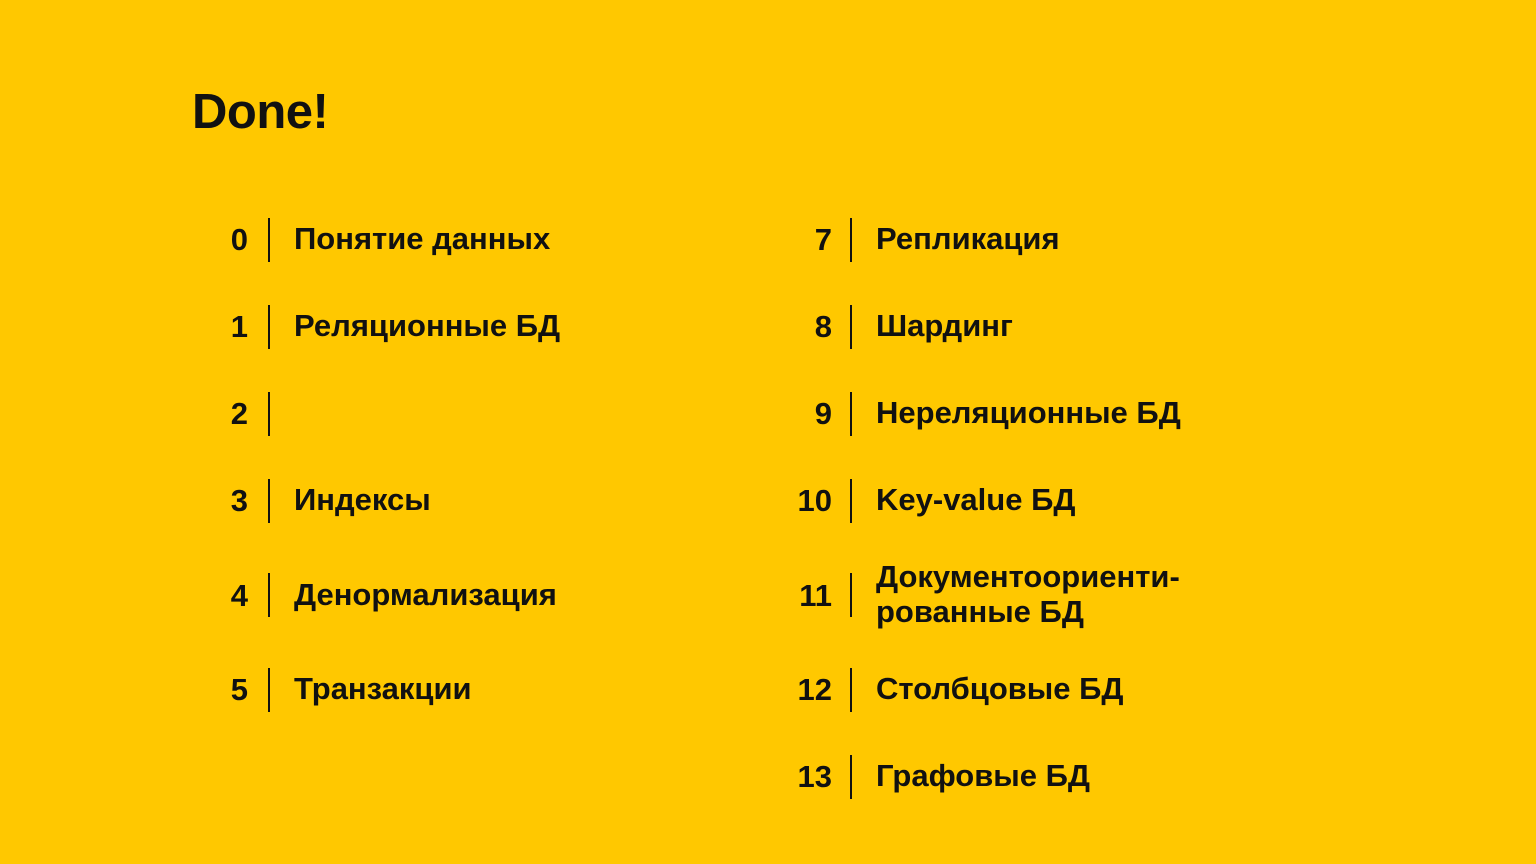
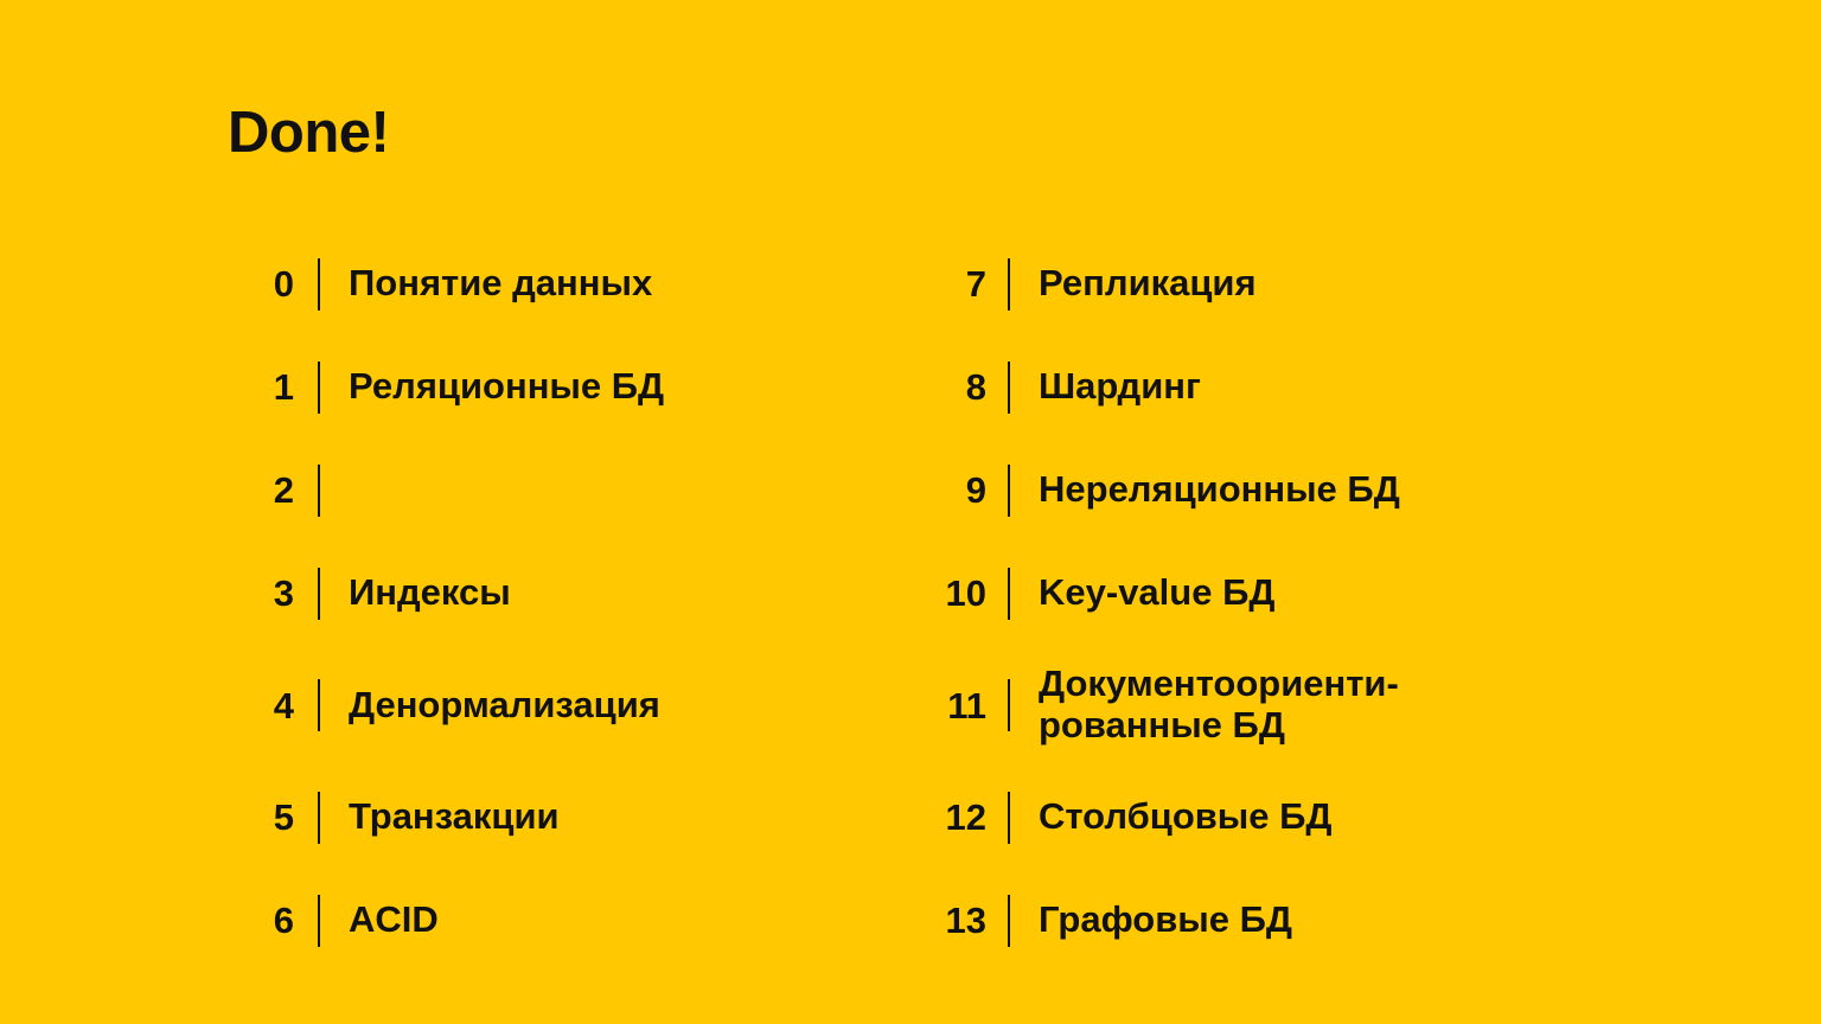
  Done!
  0
  Понятие данных
  1
  Реляционные БД
  2
  3
  Индексы
  4
  Денормализация
  5
  Транзакции
+ 6
+ ACID
  7
  Репликация
  8
  Шардинг
  9
  Нереляционные БД
  10
  Key-value БД
  11
  Документоориенти-
  рованные БД
  12
  Столбцовые БД
  13
  Графовые БД
